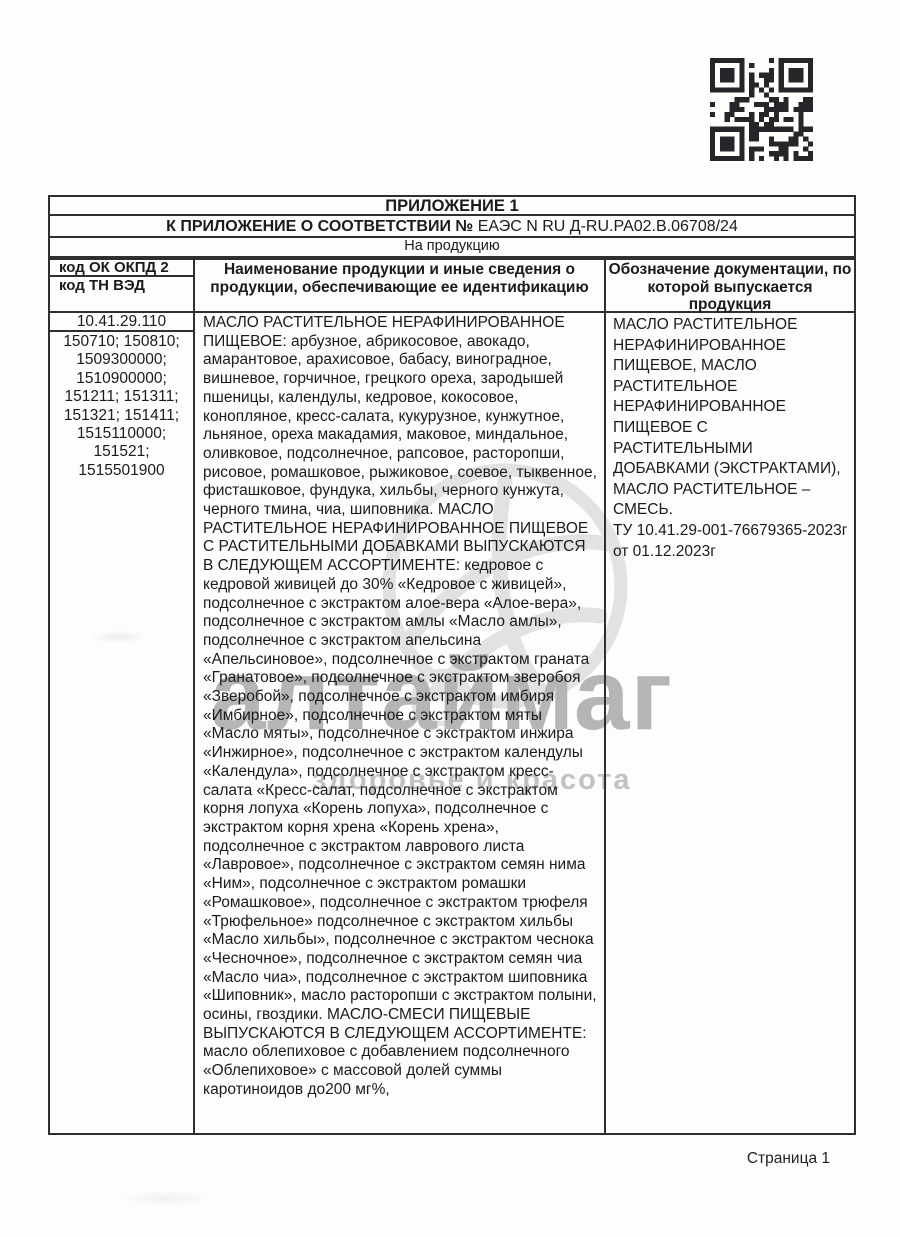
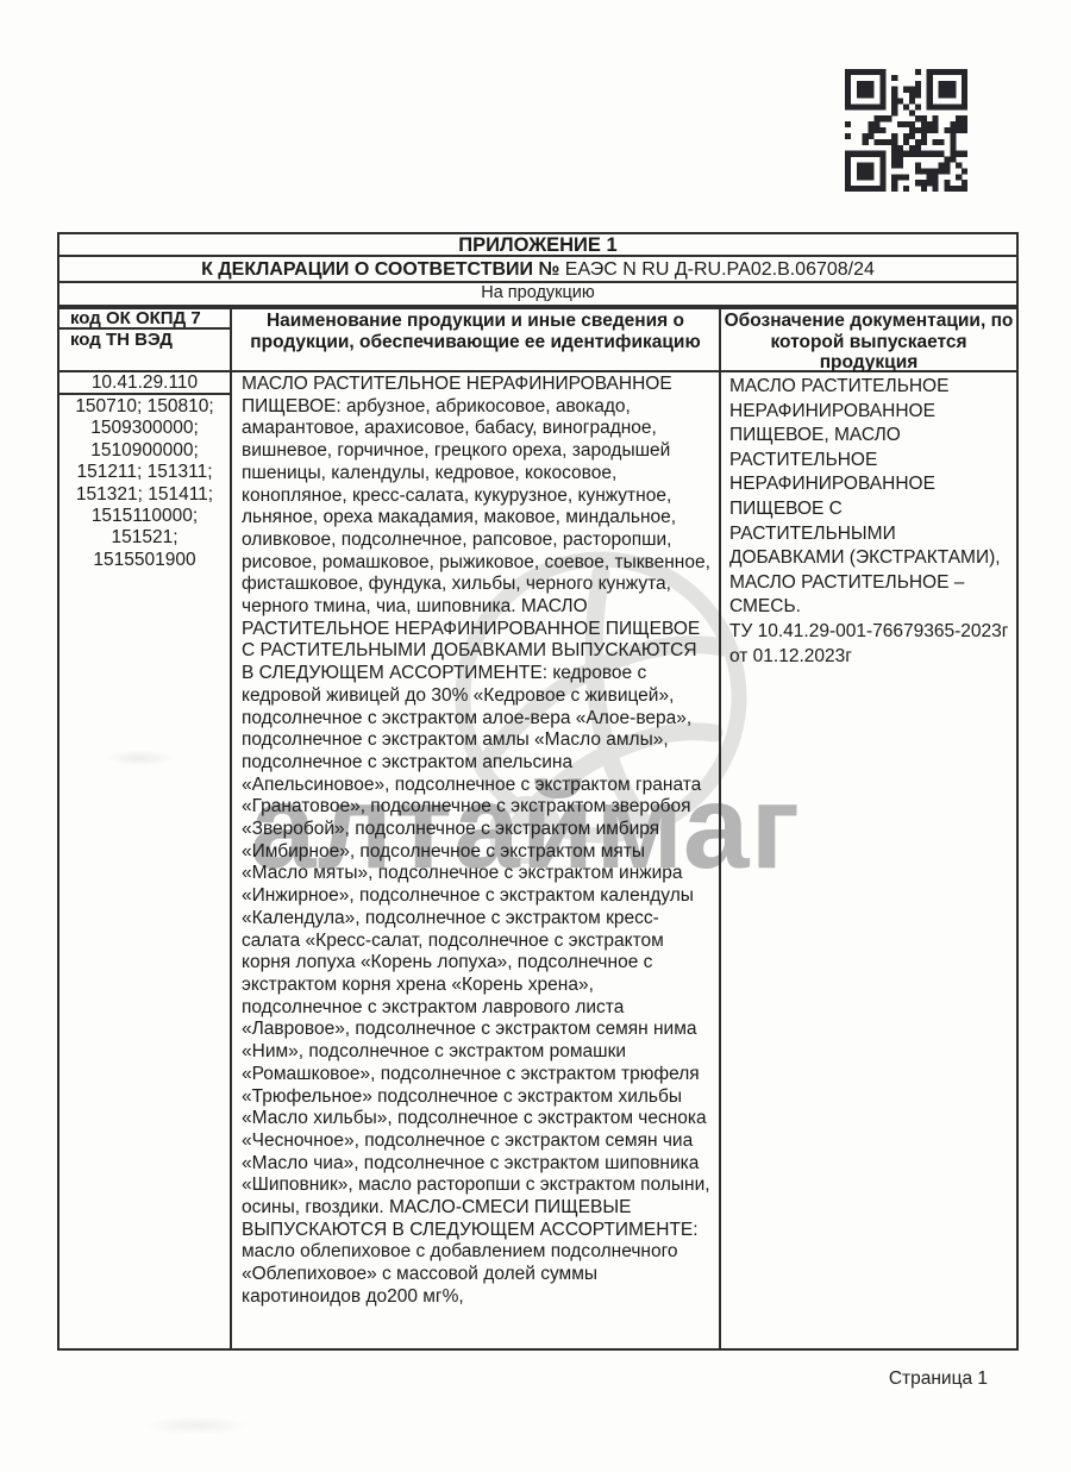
  алтаймаг
- здоровье и красота
  ПРИЛОЖЕНИЕ 1
- К ПРИЛОЖЕНИЕ О СООТВЕТСТВИИ № ЕАЭС N RU Д-RU.РА02.В.06708/24
+ К ДЕКЛАРАЦИИ О СООТВЕТСТВИИ № ЕАЭС N RU Д-RU.РА02.В.06708/24
  На продукцию
- код ОК ОКПД 2
+ код ОК ОКПД 7
  код ТН ВЭД
  Наименование продукции и иные сведения о продукции, обеспечивающие ее идентификацию
  Обозначение документации, по которой выпускается продукция
  10.41.29.110
  150710; 150810;
  1509300000;
  1510900000;
  151211; 151311;
  151321; 151411;
  1515110000;
  151521;
  1515501900
  МАСЛО РАСТИТЕЛЬНОЕ НЕРАФИНИРОВАННОЕ ПИЩЕВОЕ: арбузное, абрикосовое, авокадо, амарантовое, арахисовое, бабасу, виноградное, вишневое, горчичное, грецкого ореха, зародышей пшеницы, календулы, кедровое, кокосовое, конопляное, кресс-салата, кукурузное, кунжутное, льняное, ореха макадамия, маковое, миндальное, оливковое, подсолнечное, рапсовое, расторопши, рисовое, ромашковое, рыжиковое, соевое, тыквенное, фисташковое, фундука, хильбы, черного кунжута, черного тмина, чиа, шиповника. МАСЛО РАСТИТЕЛЬНОЕ НЕРАФИНИРОВАННОЕ ПИЩЕВОЕ С РАСТИТЕЛЬНЫМИ ДОБАВКАМИ ВЫПУСКАЮТСЯ В СЛЕДУЮЩЕМ АССОРТИМЕНТЕ: кедровое с кедровой живицей до 30% «Кедровое с живицей», подсолнечное с экстрактом алое-вера «Алое-вера», подсолнечное с экстрактом амлы «Масло амлы», подсолнечное с экстрактом апельсина «Апельсиновое», подсолнечное с экстрактом граната «Гранатовое», подсолнечное с экстрактом зверобоя «Зверобой», подсолнечное с экстрактом имбиря «Имбирное», подсолнечное с экстрактом мяты «Масло мяты», подсолнечное с экстрактом инжира «Инжирное», подсолнечное с экстрактом календулы «Календула», подсолнечное с экстрактом кресс-салата «Кресс-салат, подсолнечное с экстрактом корня лопуха «Корень лопуха», подсолнечное с экстрактом корня хрена «Корень хрена», подсолнечное с экстрактом лаврового листа «Лавровое», подсолнечное с экстрактом семян нима «Ним», подсолнечное с экстрактом ромашки «Ромашковое», подсолнечное с экстрактом трюфеля «Трюфельное» подсолнечное с экстрактом хильбы «Масло хильбы», подсолнечное с экстрактом чеснока «Чесночное», подсолнечное с экстрактом семян чиа «Масло чиа», подсолнечное с экстрактом шиповника «Шиповник», масло расторопши с экстрактом полыни, осины, гвоздики. МАСЛО-СМЕСИ ПИЩЕВЫЕ ВЫПУСКАЮТСЯ В СЛЕДУЮЩЕМ АССОРТИМЕНТЕ: масло облепиховое с добавлением подсолнечного «Облепиховое» с массовой долей суммы каротиноидов до200 мг%,
  МАСЛО РАСТИТЕЛЬНОЕ
  НЕРАФИНИРОВАННОЕ
  ПИЩЕВОЕ, МАСЛО
  РАСТИТЕЛЬНОЕ
  НЕРАФИНИРОВАННОЕ
  ПИЩЕВОЕ С
  РАСТИТЕЛЬНЫМИ
  ДОБАВКАМИ (ЭКСТРАКТАМИ),
  МАСЛО РАСТИТЕЛЬНОЕ –
  СМЕСЬ.
  ТУ 10.41.29-001-76679365-2023г
  от 01.12.2023г
  Страница 1
